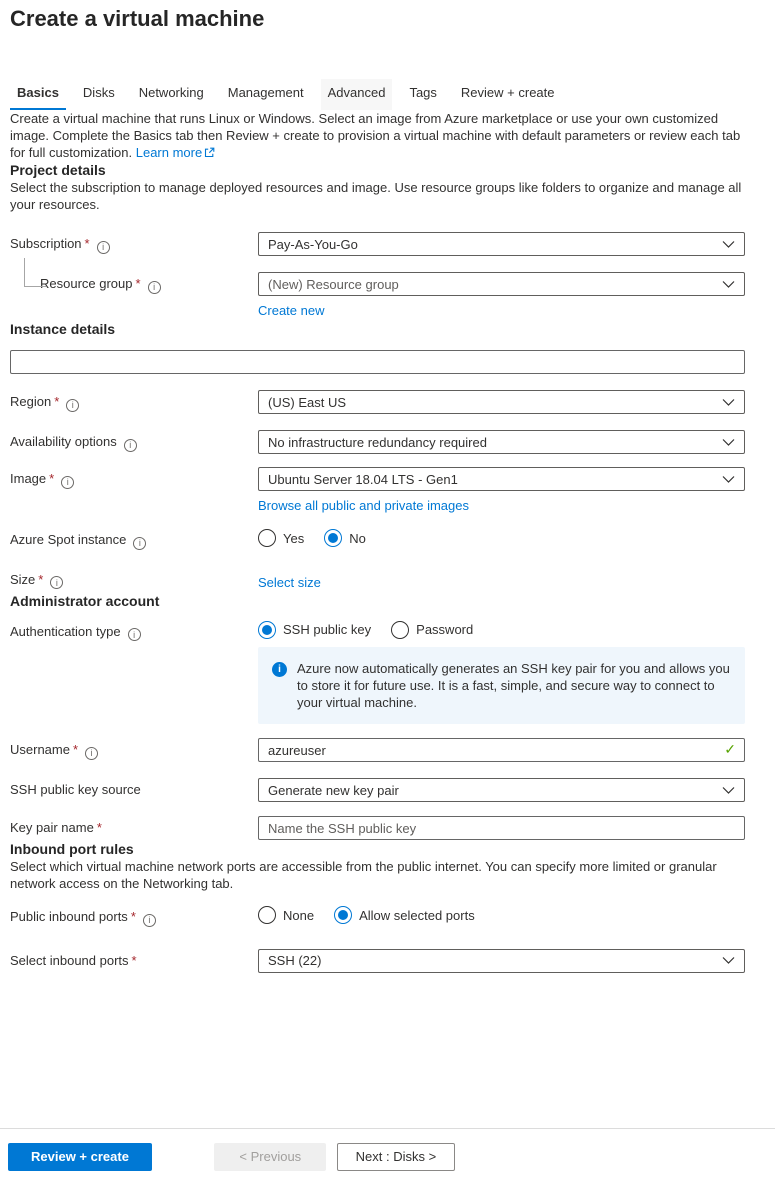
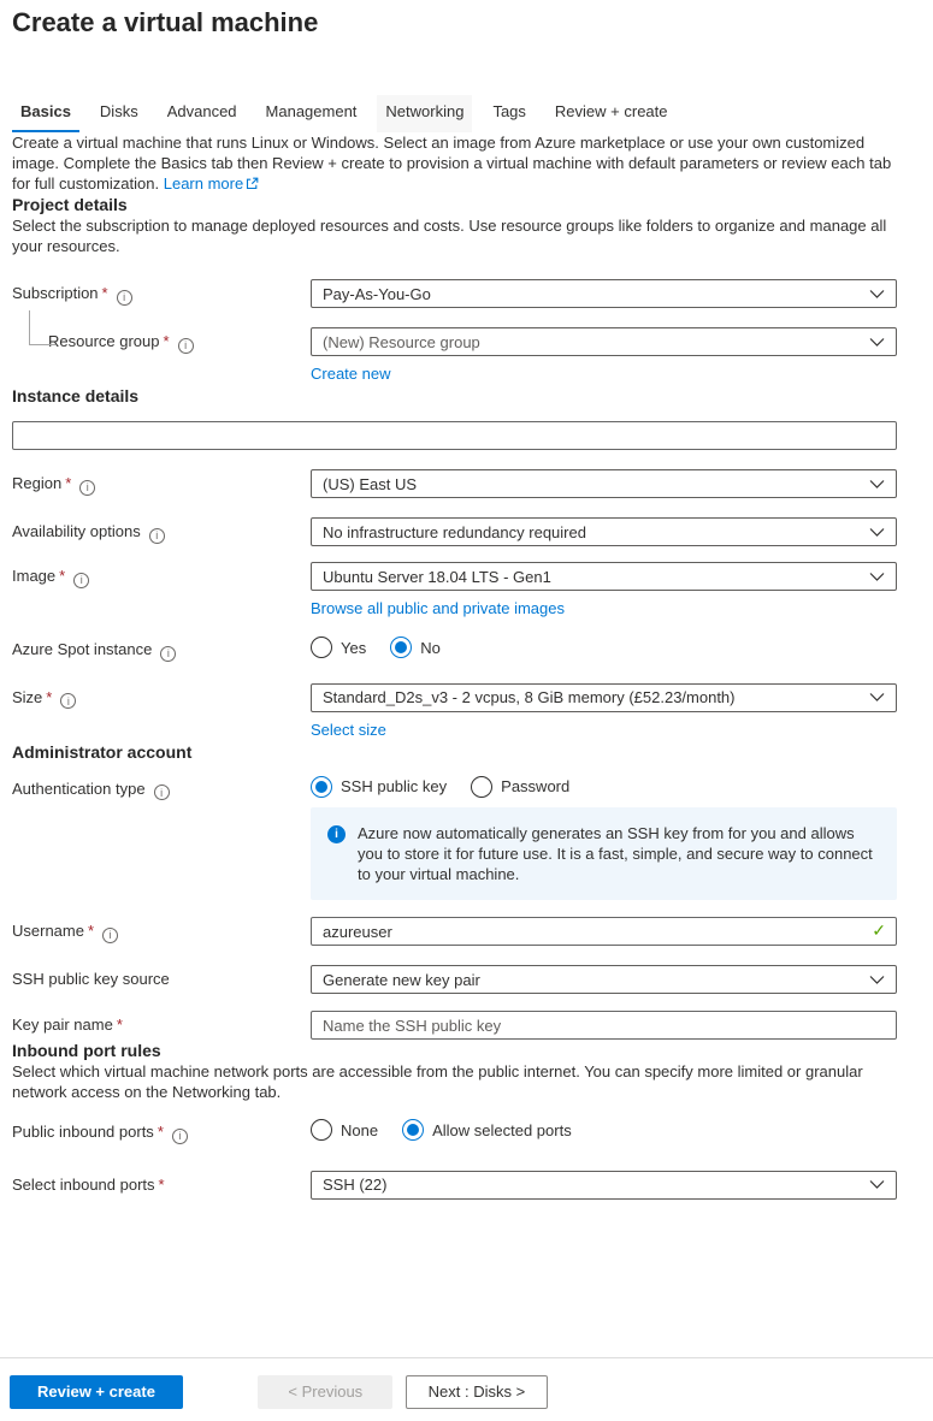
  Create a virtual machine
  Basics
  Disks
- Networking
+ Advanced
  Management
- Advanced
+ Networking
  Tags
  Review + create
  Create a virtual machine that runs Linux or Windows. Select an image from Azure marketplace or use your own customized image. Complete the Basics tab then Review + create to provision a virtual machine with default parameters or review each tab for full customization. Learn more
  Project details
- Select the subscription to manage deployed resources and image. Use resource groups like folders to organize and manage all your resources.
+ Select the subscription to manage deployed resources and costs. Use resource groups like folders to organize and manage all your resources.
  Subscription * i
  Pay-As-You-Go
  Resource group * i
  (New) Resource group
  Create new
  Instance details
  Region * i
  (US) East US
  Availability options i
  No infrastructure redundancy required
  Image * i
  Ubuntu Server 18.04 LTS - Gen1
  Browse all public and private images
  Azure Spot instance i
  Yes
  No
  Size * i
+ Standard_D2s_v3 - 2 vcpus, 8 GiB memory (£52.23/month)
  Select size
  Administrator account
  Authentication type i
  SSH public key
  Password
  i
- Azure now automatically generates an SSH key pair for you and allows you to store it for future use. It is a fast, simple, and secure way to connect to your virtual machine.
+ Azure now automatically generates an SSH key from for you and allows you to store it for future use. It is a fast, simple, and secure way to connect to your virtual machine.
  Username * i
  azureuser
  ✓
  SSH public key source
  Generate new key pair
  Key pair name *
  Name the SSH public key
  Inbound port rules
  Select which virtual machine network ports are accessible from the public internet. You can specify more limited or granular network access on the Networking tab.
  Public inbound ports * i
  None
  Allow selected ports
  Select inbound ports *
  SSH (22)
  Review + create < Previous Next : Disks >
